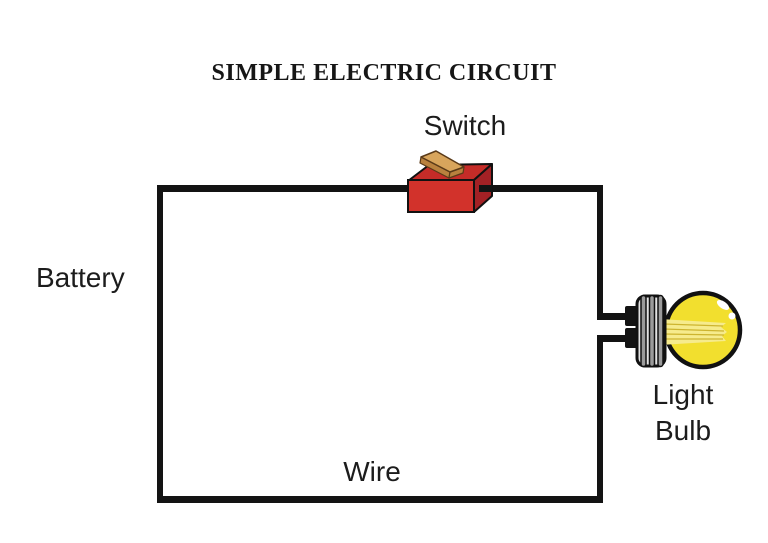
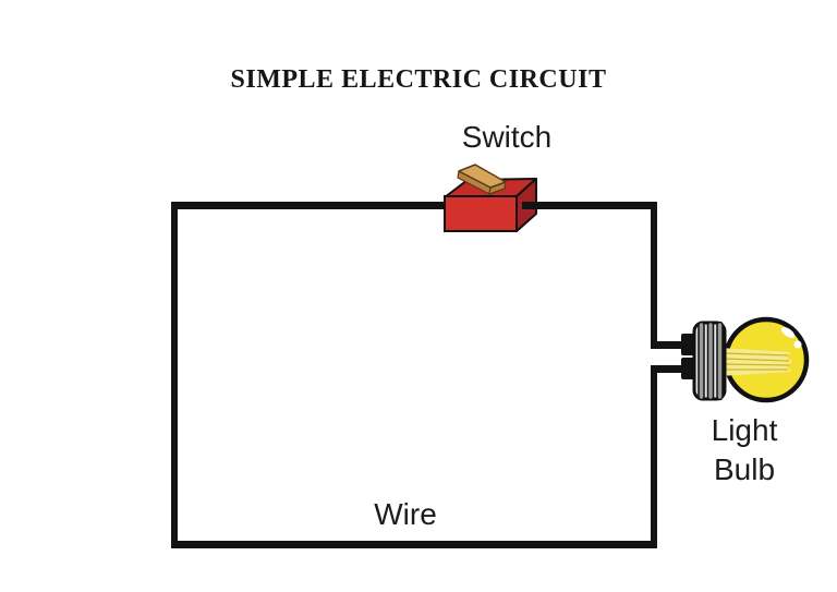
  SIMPLE ELECTRIC CIRCUIT
  Switch
- Battery
  Light
  Bulb
  Wire
